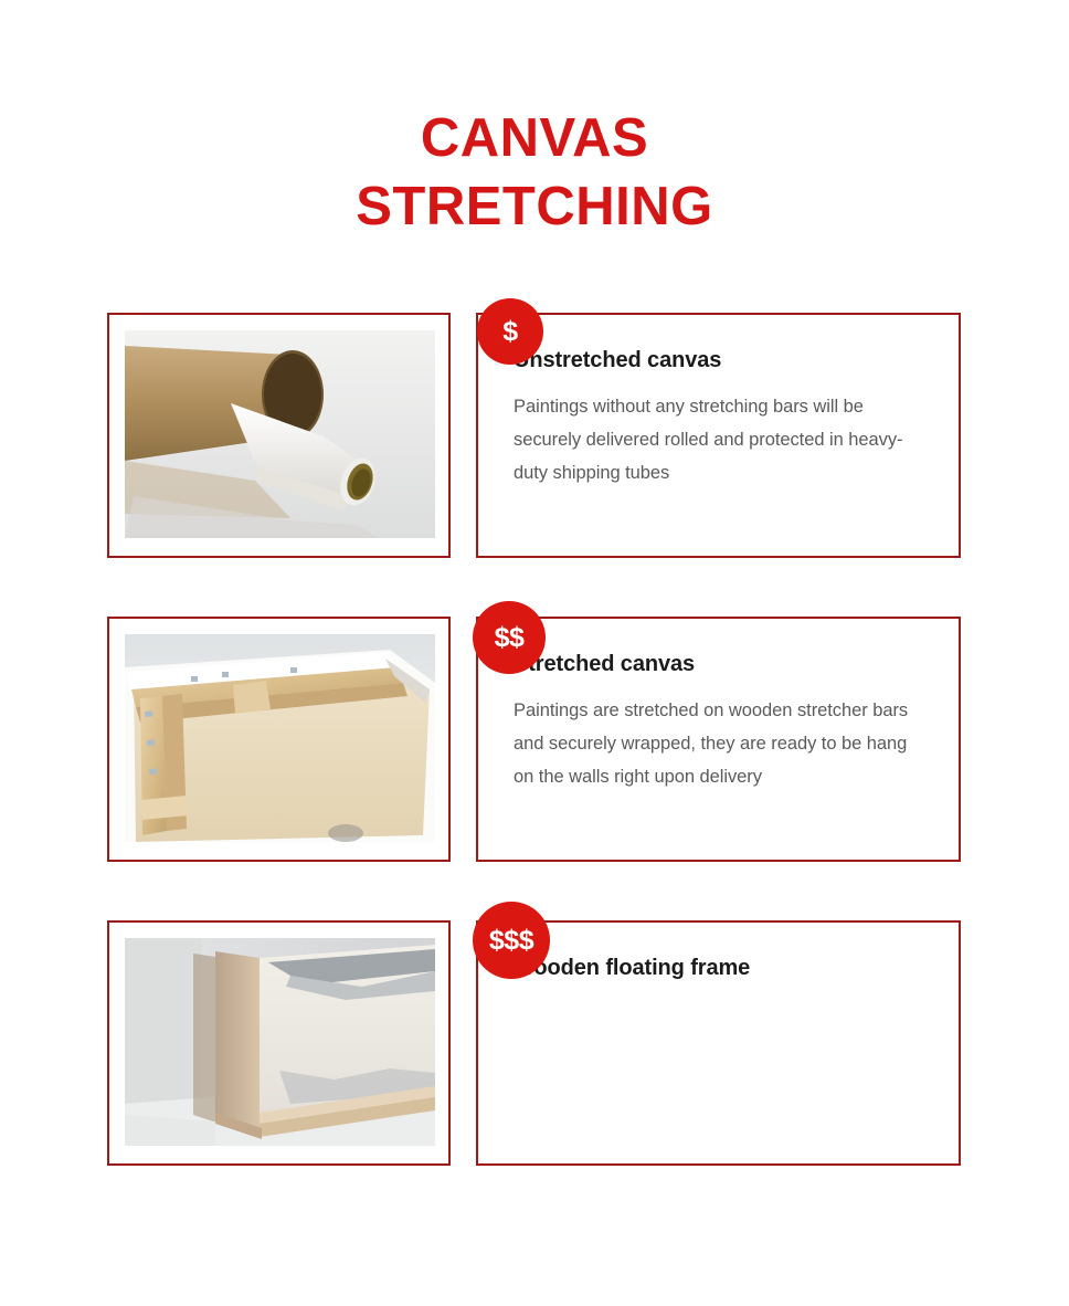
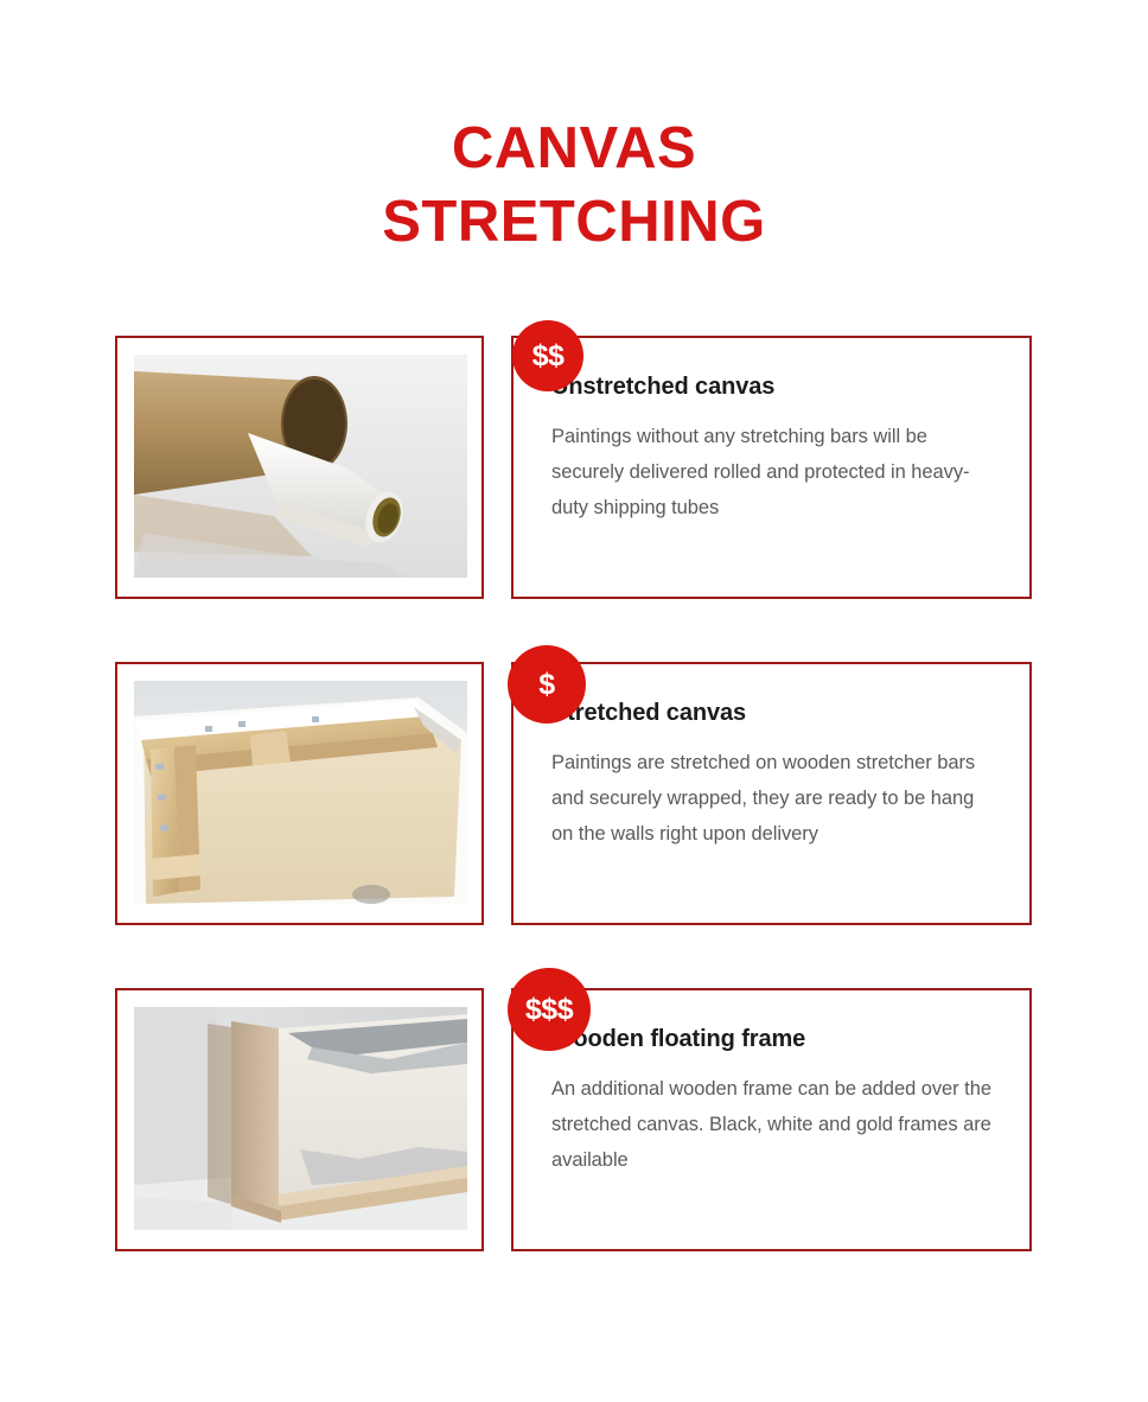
  CANVAS
  STRETCHING
- $
+ $$
  nstretched canvas
  Paintings without any stretching bars will be securely delivered rolled and protected in heavy-duty shipping tubes
- $$
+ $
  retched canvas
  Paintings are stretched on wooden stretcher bars and securely wrapped, they are ready to be hang on the walls right upon delivery
  $$$
  ooden floating frame
+ An additional wooden frame can be added over the stretched canvas. Black, white and gold frames are available
